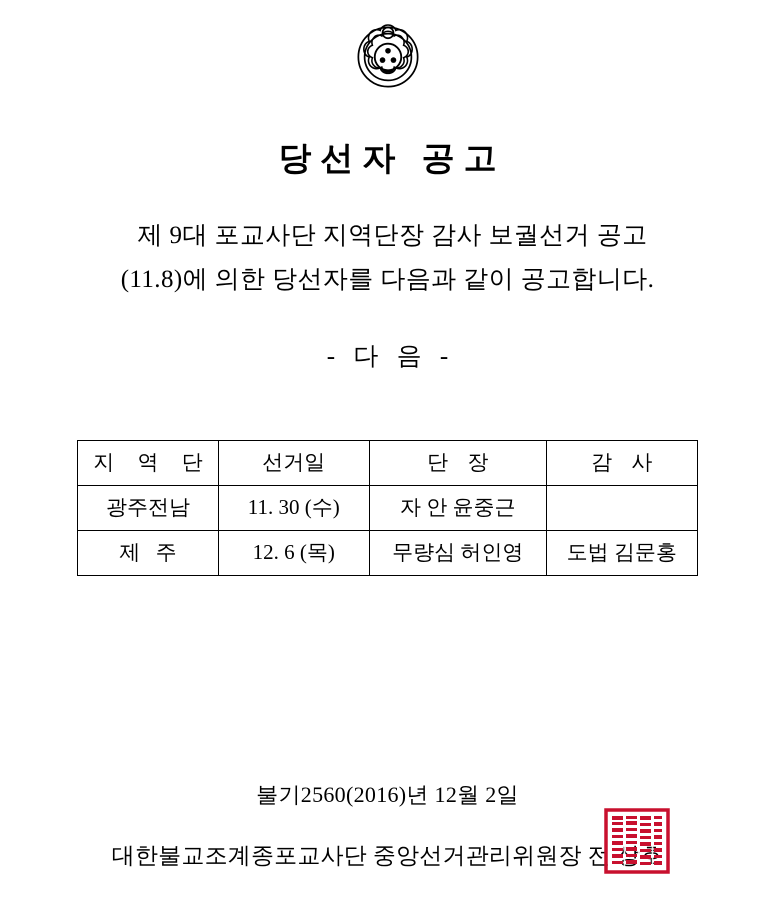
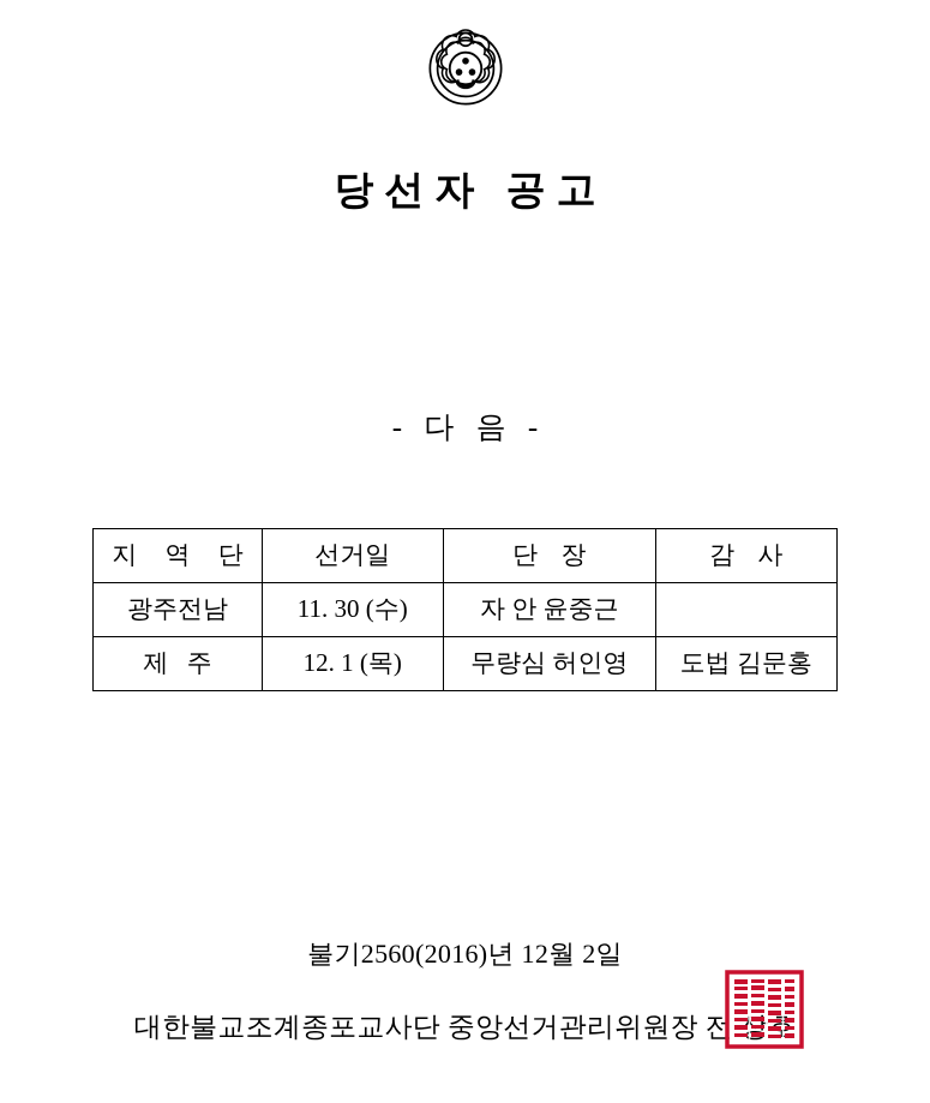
  당선자 공고
- 제 9대 포교사단 지역단장 감사 보궐선거 공고
- (11.8)에 의한 당선자를 다음과 같이 공고합니다.
  - 다 음 -
  지 역 단	선거일	단 장	감 사
  광주전남	11. 30 (수)	자 안 윤중근
- 제 주	12. 6 (목)	무량심 허인영	도법 김문홍
+ 제 주	12. 1 (목)	무량심 허인영	도법 김문홍
  불기2560(2016)년 12월 2일
  대한불교조계종포교사단 중앙선거관리위원장 전호
